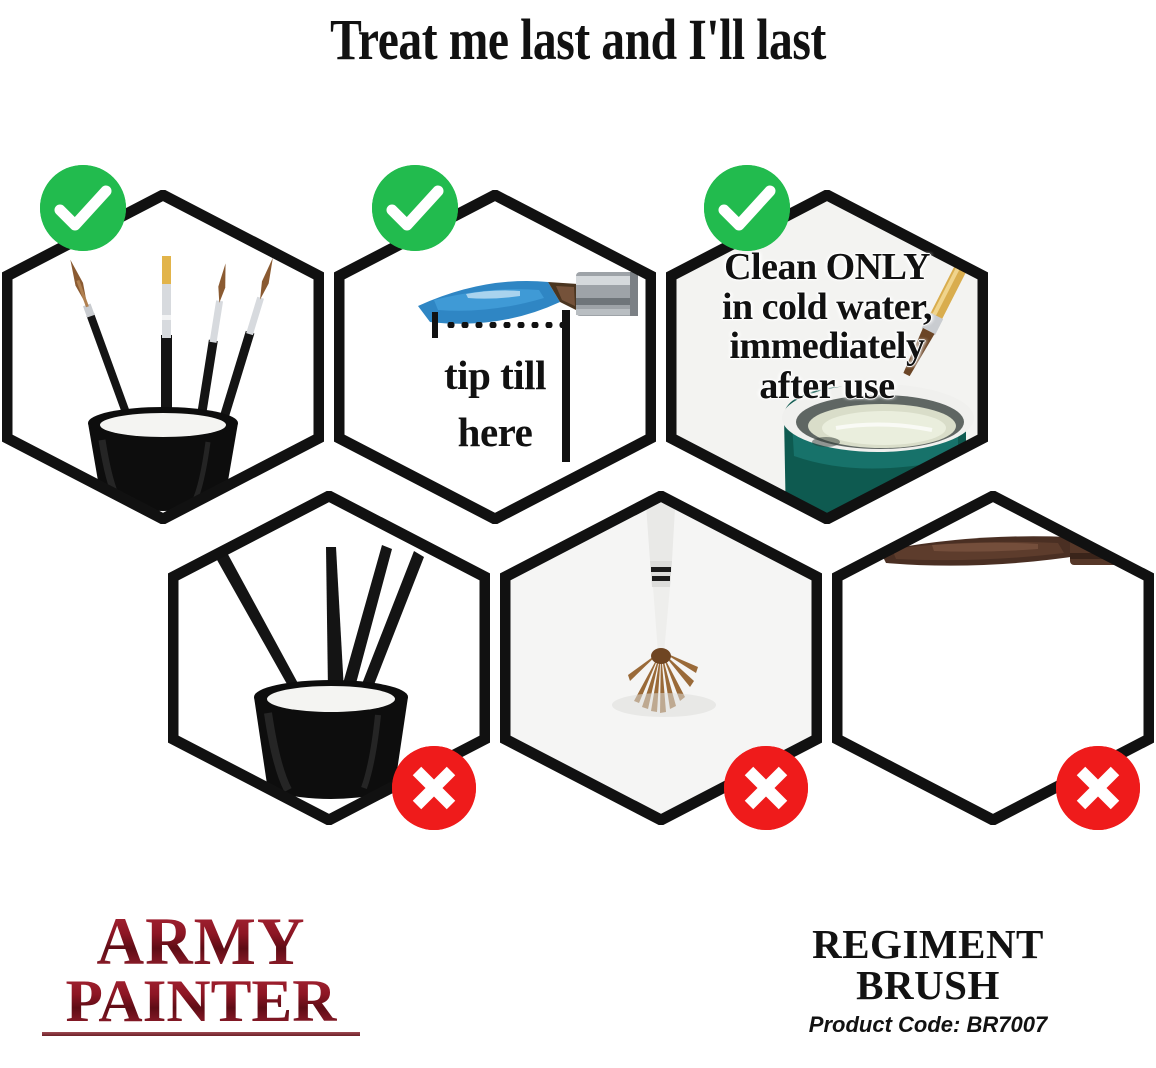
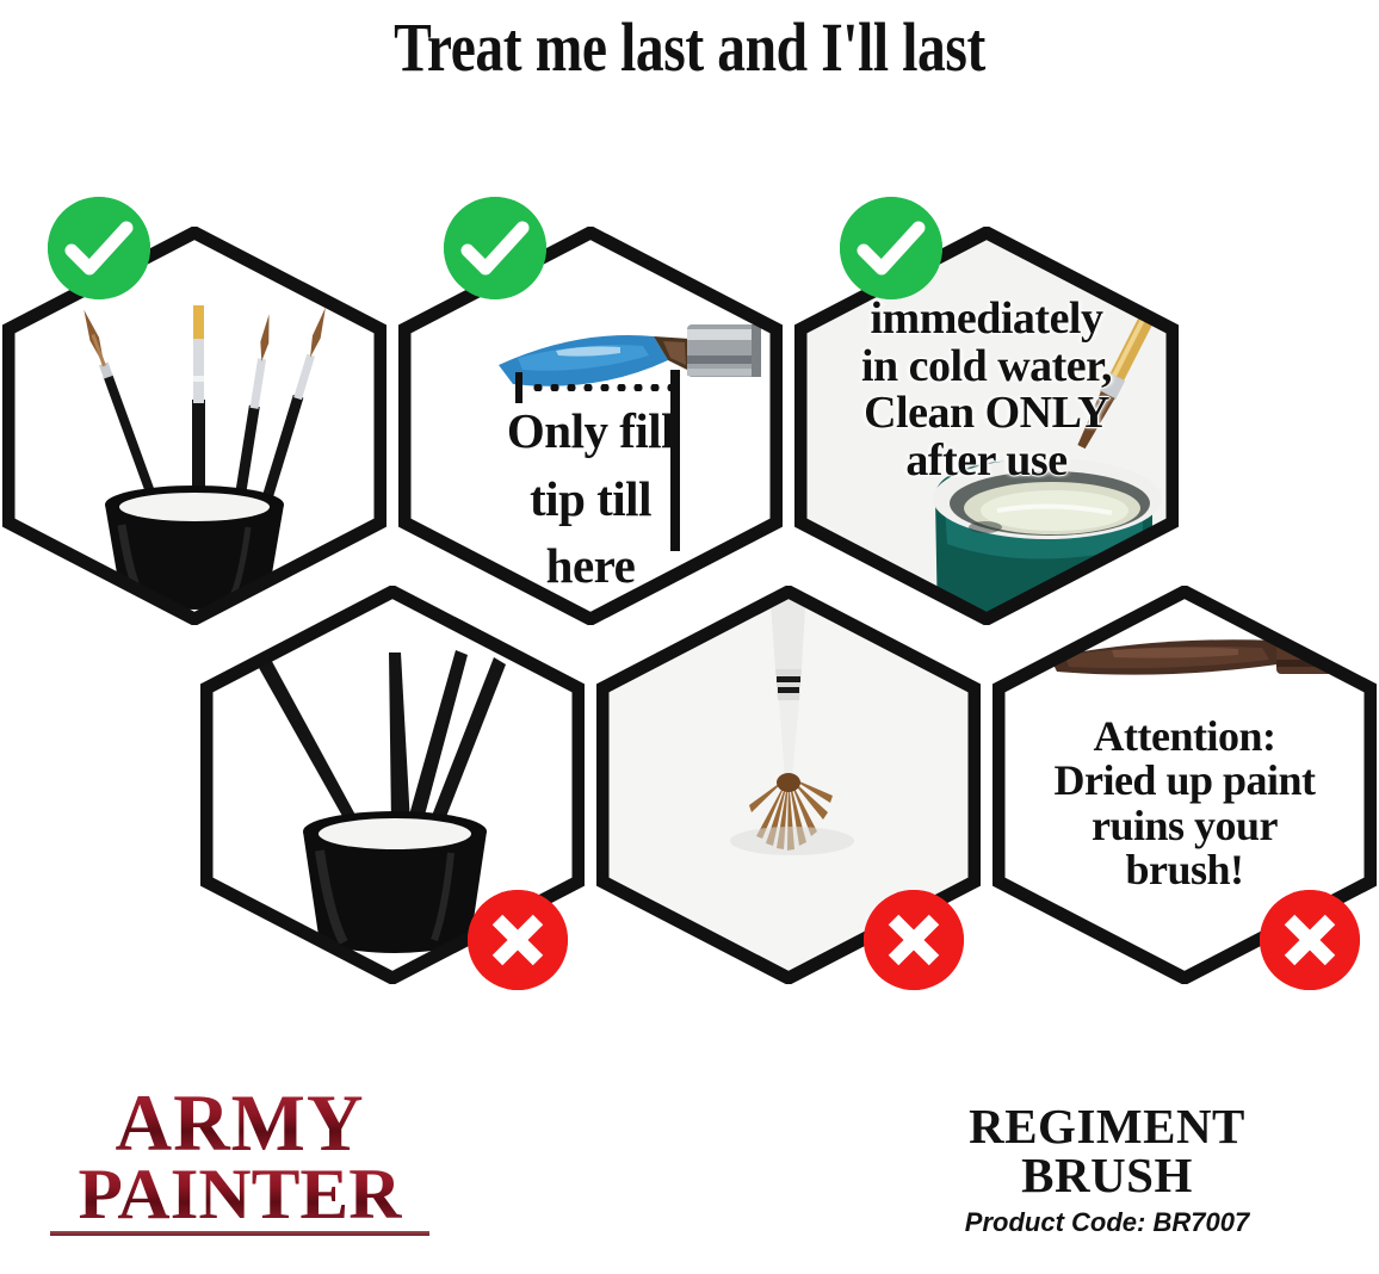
  Treat me last and I'll last
+ Only fill
  tip till
  here
- Clean ONLY
+ immediately
  in cold water,
- immediately
+ Clean ONLY
  after use
+ Attention:
+ Dried up paint
+ ruins your
+ brush!
  ARMY
  PAINTER
  REGIMENT
  BRUSH
  Product Code: BR7007
